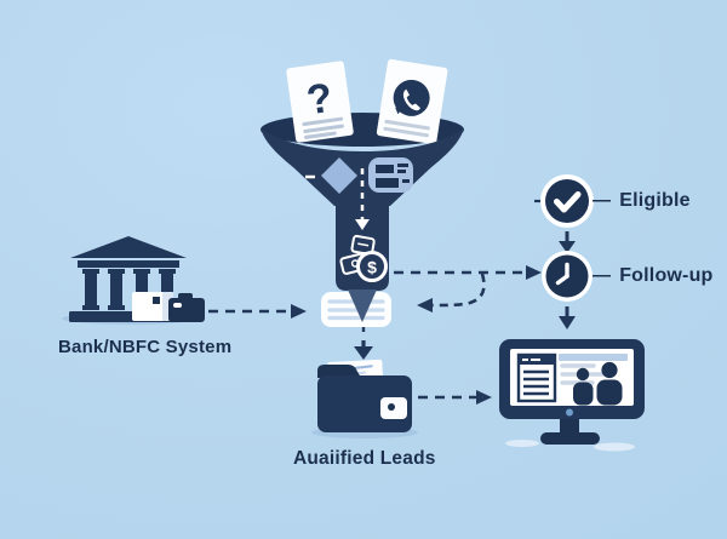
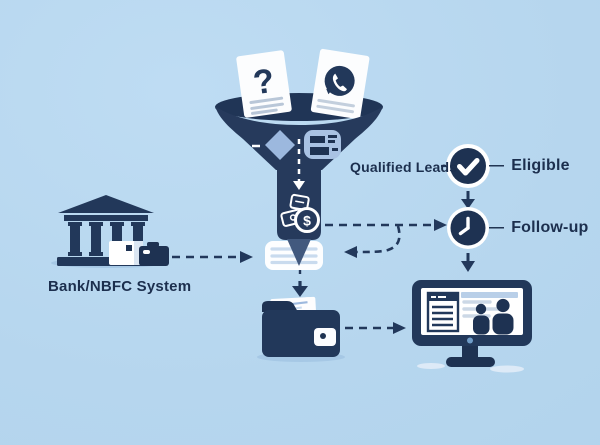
  $
+ Qualified Leads
  —
  Eligible
  —
  Follow-up
  Bank/NBFC System
- Auaiified Leads
